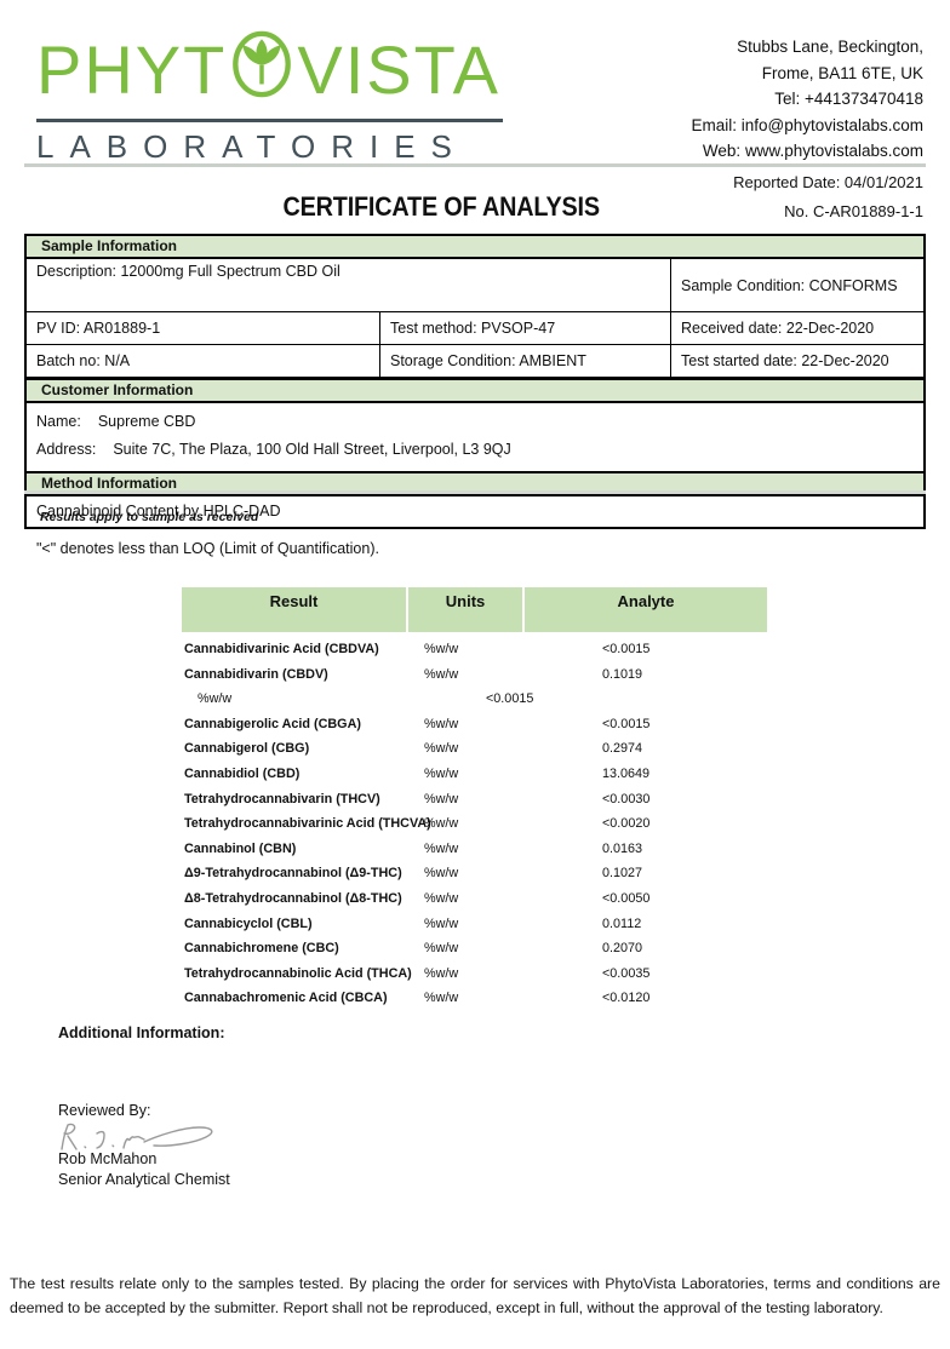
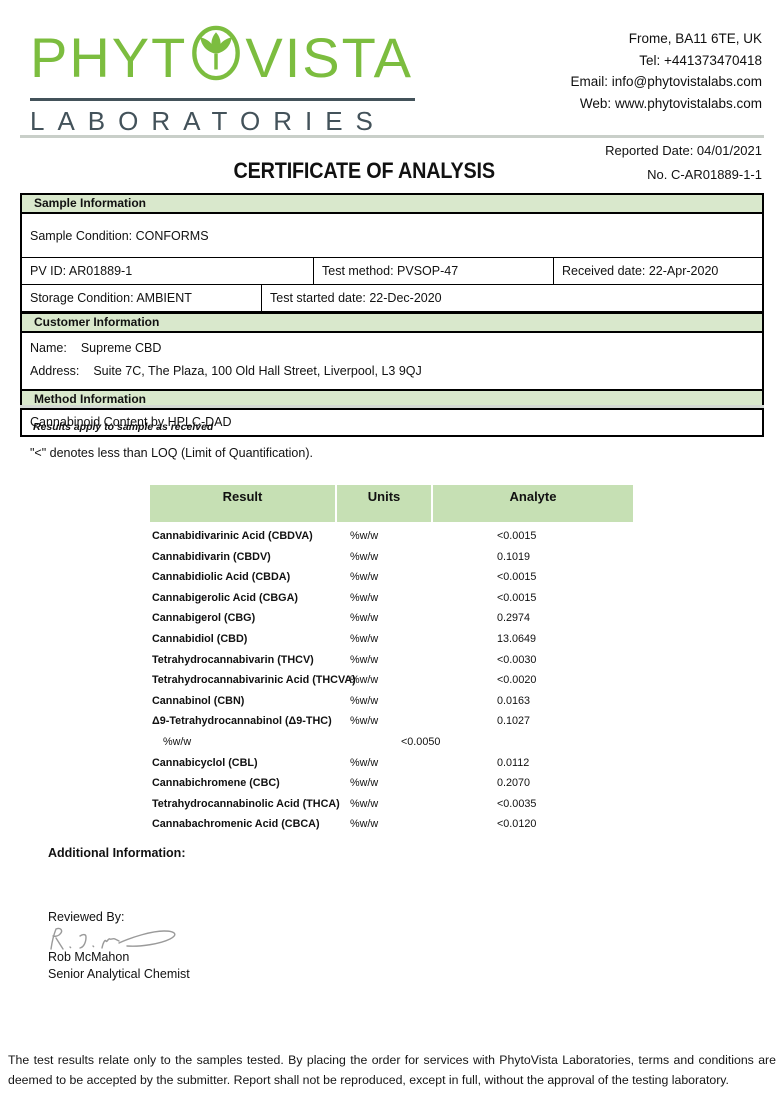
  PHYT
  VISTA
  LABORATORIES
- Stubbs Lane, Beckington,
  Frome, BA11 6TE, UK
  Tel: +441373470418
  Email: info@phytovistalabs.com
  Web: www.phytovistalabs.com
  Reported Date: 04/01/2021
  No. C-AR01889-1-1
  CERTIFICATE OF ANALYSIS
  Sample Information
- Description: 12000mg Full Spectrum CBD Oil
  Sample Condition: CONFORMS
  PV ID: AR01889-1
  Test method: PVSOP-47
- Received date: 22-Dec-2020
+ Received date: 22-Apr-2020
- Batch no: N/A
  Storage Condition: AMBIENT
  Test started date: 22-Dec-2020
  Customer Information
  Name: Supreme CBD
  Address: Suite 7C, The Plaza, 100 Old Hall Street, Liverpool, L3 9QJ
  Method Information
  Cannabinoid Content by HPLC-DAD
  Results apply to sample as received
  "<" denotes less than LOQ (Limit of Quantification).
  Result
  Units
  Analyte
  Cannabidivarinic Acid (CBDVA)
  %w/w
  <0.0015
  Cannabidivarin (CBDV)
  %w/w
  0.1019
+ Cannabidiolic Acid (CBDA)
  %w/w
  <0.0015
  Cannabigerolic Acid (CBGA)
  %w/w
  <0.0015
  Cannabigerol (CBG)
  %w/w
  0.2974
  Cannabidiol (CBD)
  %w/w
  13.0649
  Tetrahydrocannabivarin (THCV)
  %w/w
  <0.0030
  Tetrahydrocannabivarinic Acid (THC
  %w/w
  <0.0020
  Cannabinol (CBN)
  %w/w
  0.0163
  Δ9-Tetrahydrocannabinol (Δ9-THC)
  %w/w
  0.1027
- Δ8-Tetrahydrocannabinol (Δ8-THC)
  %w/w
  <0.0050
  Cannabicyclol (CBL)
  %w/w
  0.0112
  Cannabichromene (CBC)
  %w/w
  0.2070
  Tetrahydrocannabinolic Acid (THCA
  %w/w
  <0.0035
  Cannabachromenic Acid (CBCA)
  %w/w
  <0.0120
  Additional Information:
  Reviewed By:
  Rob McMahon
  Senior Analytical Chemist
  The test results relate only to the samples tested. By placing the order for services with PhytoVista Laboratories, terms and conditions are deemed to be accepted by the submitter. Report shall not be reproduced, except in full, without the approval of the testing laboratory.
